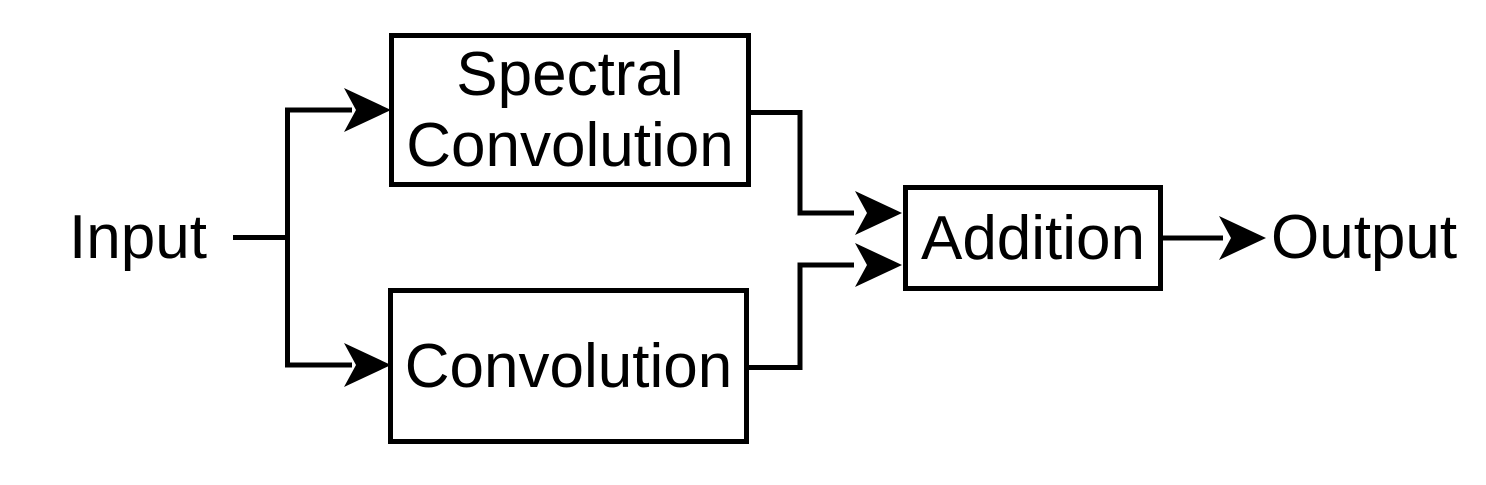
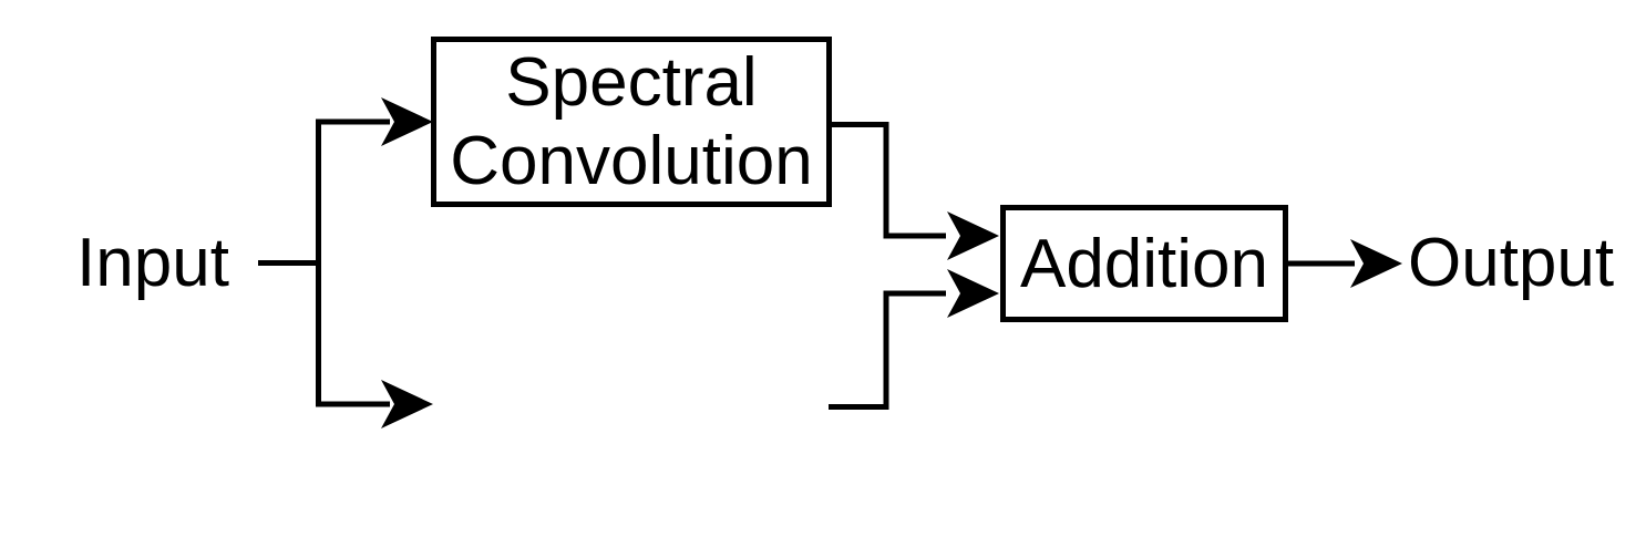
  Input
  Output
  Spectral Convolution
- Convolution
  Addition
